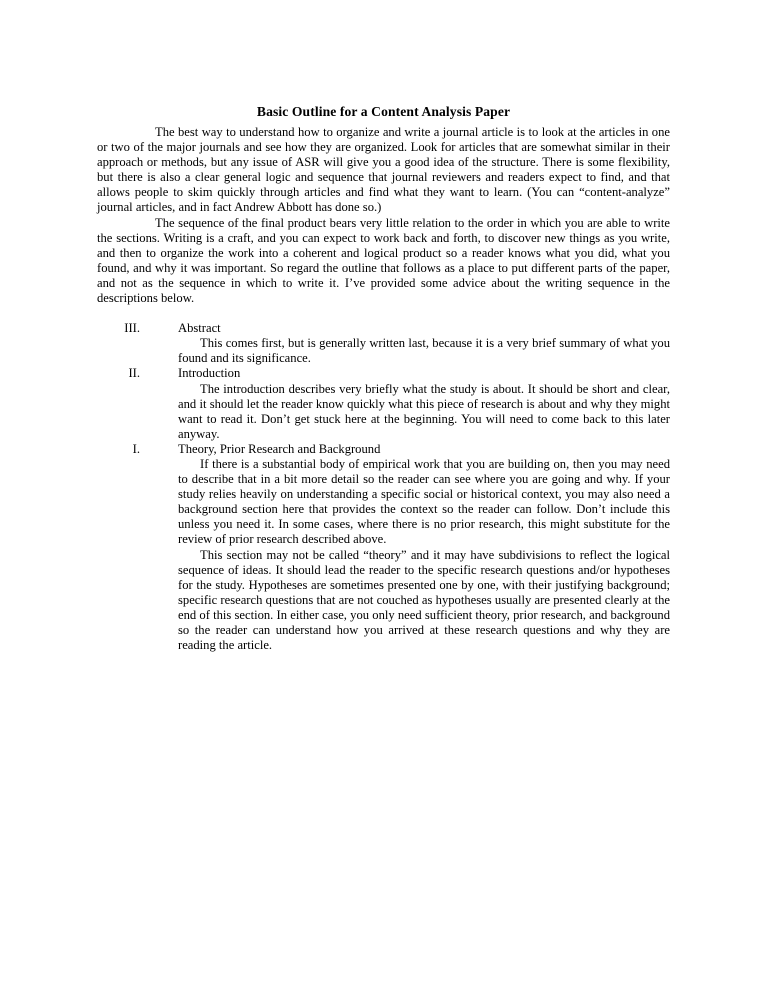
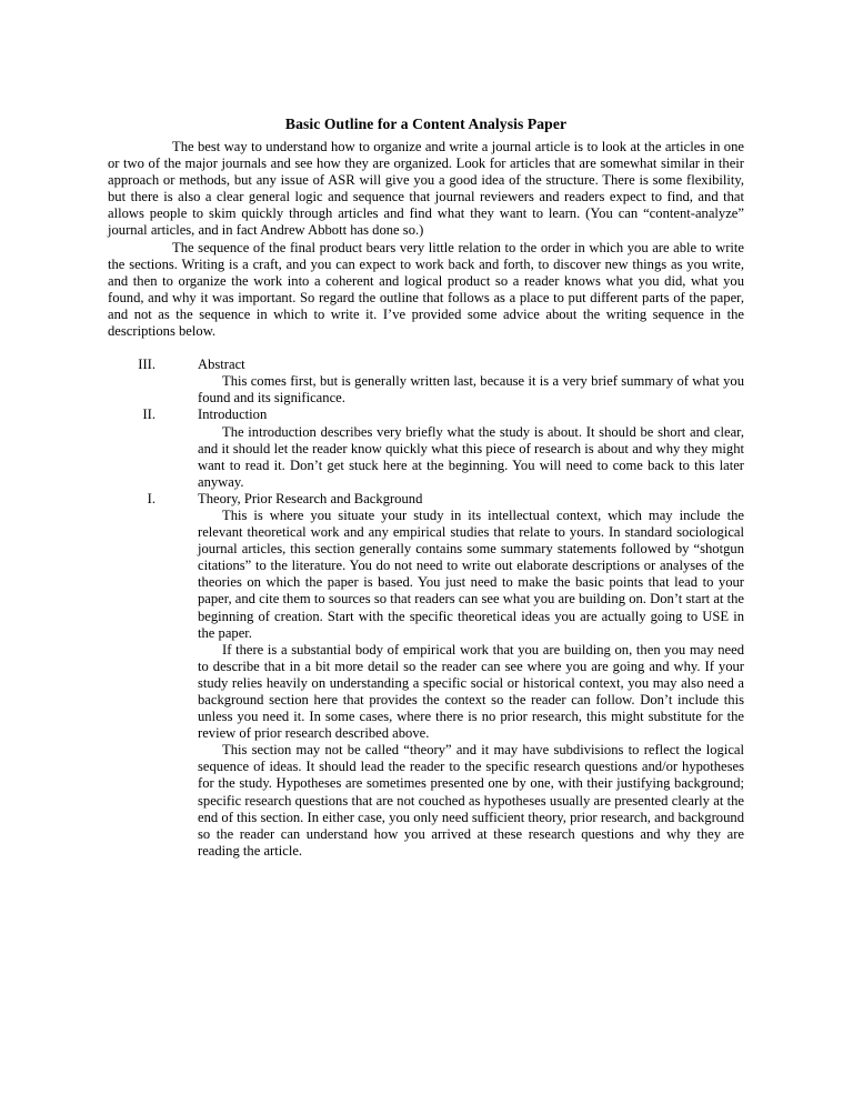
  Basic Outline for a Content Analysis Paper
  The best way to understand how to organize and write a journal article is to look at the articles in one or two of the major journals and see how they are organized. Look for articles that are somewhat similar in their approach or methods, but any issue of ASR will give you a good idea of the structure. There is some flexibility, but there is also a clear general logic and sequence that journal reviewers and readers expect to find, and that allows people to skim quickly through articles and find what they want to learn. (You can “content-analyze” journal articles, and in fact Andrew Abbott has done so.)
  The sequence of the final product bears very little relation to the order in which you are able to write the sections. Writing is a craft, and you can expect to work back and forth, to discover new things as you write, and then to organize the work into a coherent and logical product so a reader knows what you did, what you found, and why it was important. So regard the outline that follows as a place to put different parts of the paper, and not as the sequence in which to write it. I’ve provided some advice about the writing sequence in the descriptions below.
  III.
  Abstract
  This comes first, but is generally written last, because it is a very brief summary of what you found and its significance.
  II.
  Introduction
  The introduction describes very briefly what the study is about. It should be short and clear, and it should let the reader know quickly what this piece of research is about and why they might want to read it. Don’t get stuck here at the beginning. You will need to come back to this later anyway.
  I.
  Theory, Prior Research and Background
+ This is where you situate your study in its intellectual context, which may include the relevant theoretical work and any empirical studies that relate to yours. In standard sociological journal articles, this section generally contains some summary statements followed by “shotgun citations” to the literature. You do not need to write out elaborate descriptions or analyses of the theories on which the paper is based. You just need to make the basic points that lead to your paper, and cite them to sources so that readers can see what you are building on. Don’t start at the beginning of creation. Start with the specific theoretical ideas you are actually going to USE in the paper.
  If there is a substantial body of empirical work that you are building on, then you may need to describe that in a bit more detail so the reader can see where you are going and why. If your study relies heavily on understanding a specific social or historical context, you may also need a background section here that provides the context so the reader can follow. Don’t include this unless you need it. In some cases, where there is no prior research, this might substitute for the review of prior research described above.
  This section may not be called “theory” and it may have subdivisions to reflect the logical sequence of ideas. It should lead the reader to the specific research questions and/or hypotheses for the study. Hypotheses are sometimes presented one by one, with their justifying background; specific research questions that are not couched as hypotheses usually are presented clearly at the end of this section. In either case, you only need sufficient theory, prior research, and background so the reader can understand how you arrived at these research questions and why they are reading the article.
